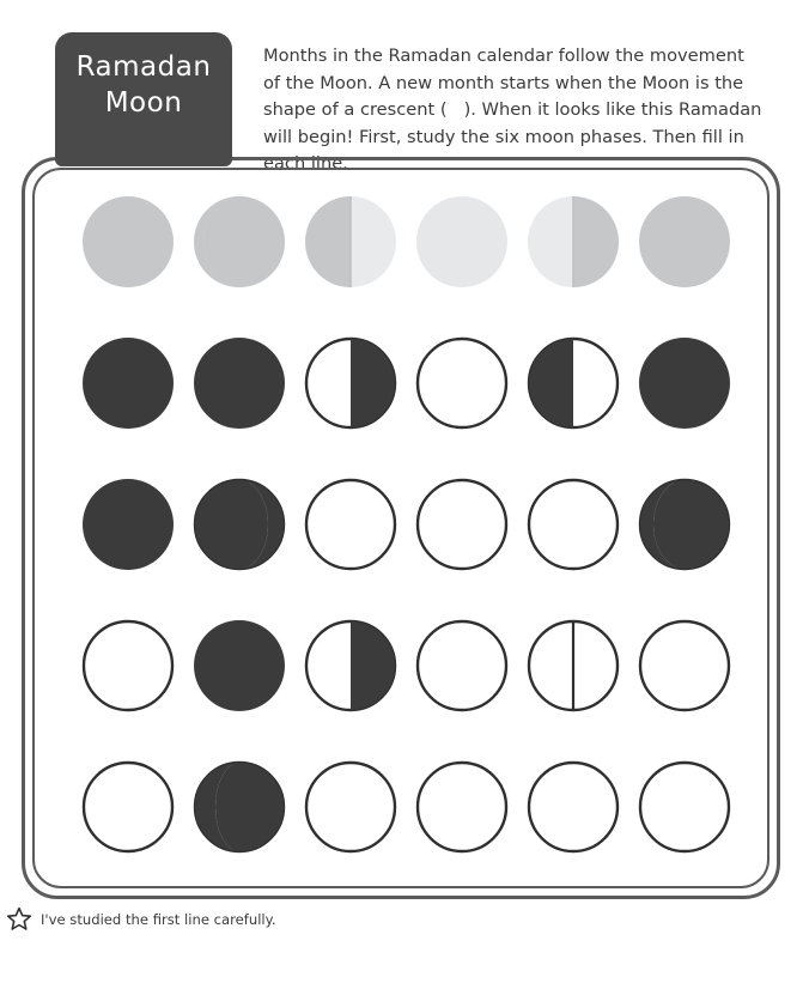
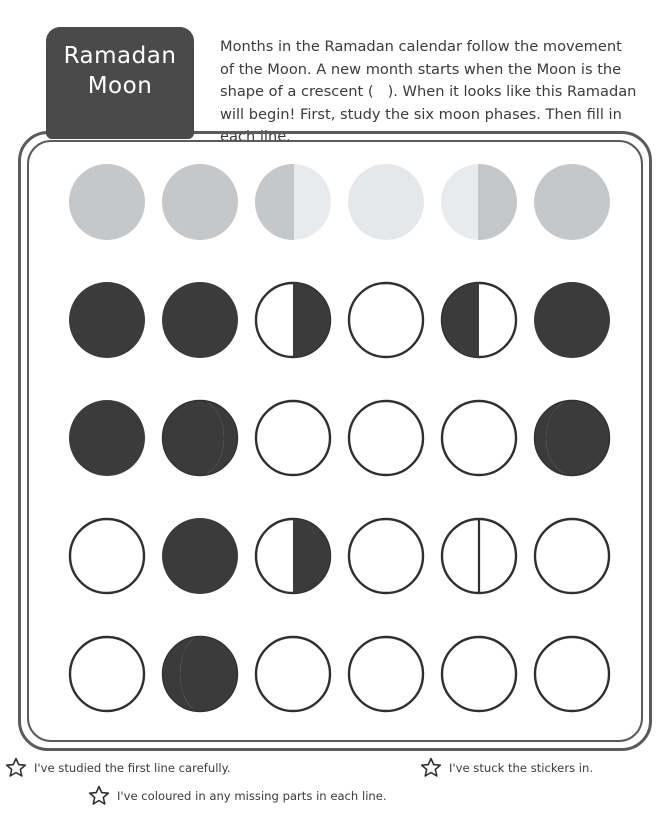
  Ramadan
  Moon
  Months in the Ramadan calendar follow the movement of the Moon. A new month starts when the Moon is the shape of a crescent ( ). When it looks like this Ramadan will begin! First, study the six moon phases. Then fill in each line.
  I've studied the first line carefully.
+ I've stuck the stickers in.
+ I've coloured in any missing parts in each line.
